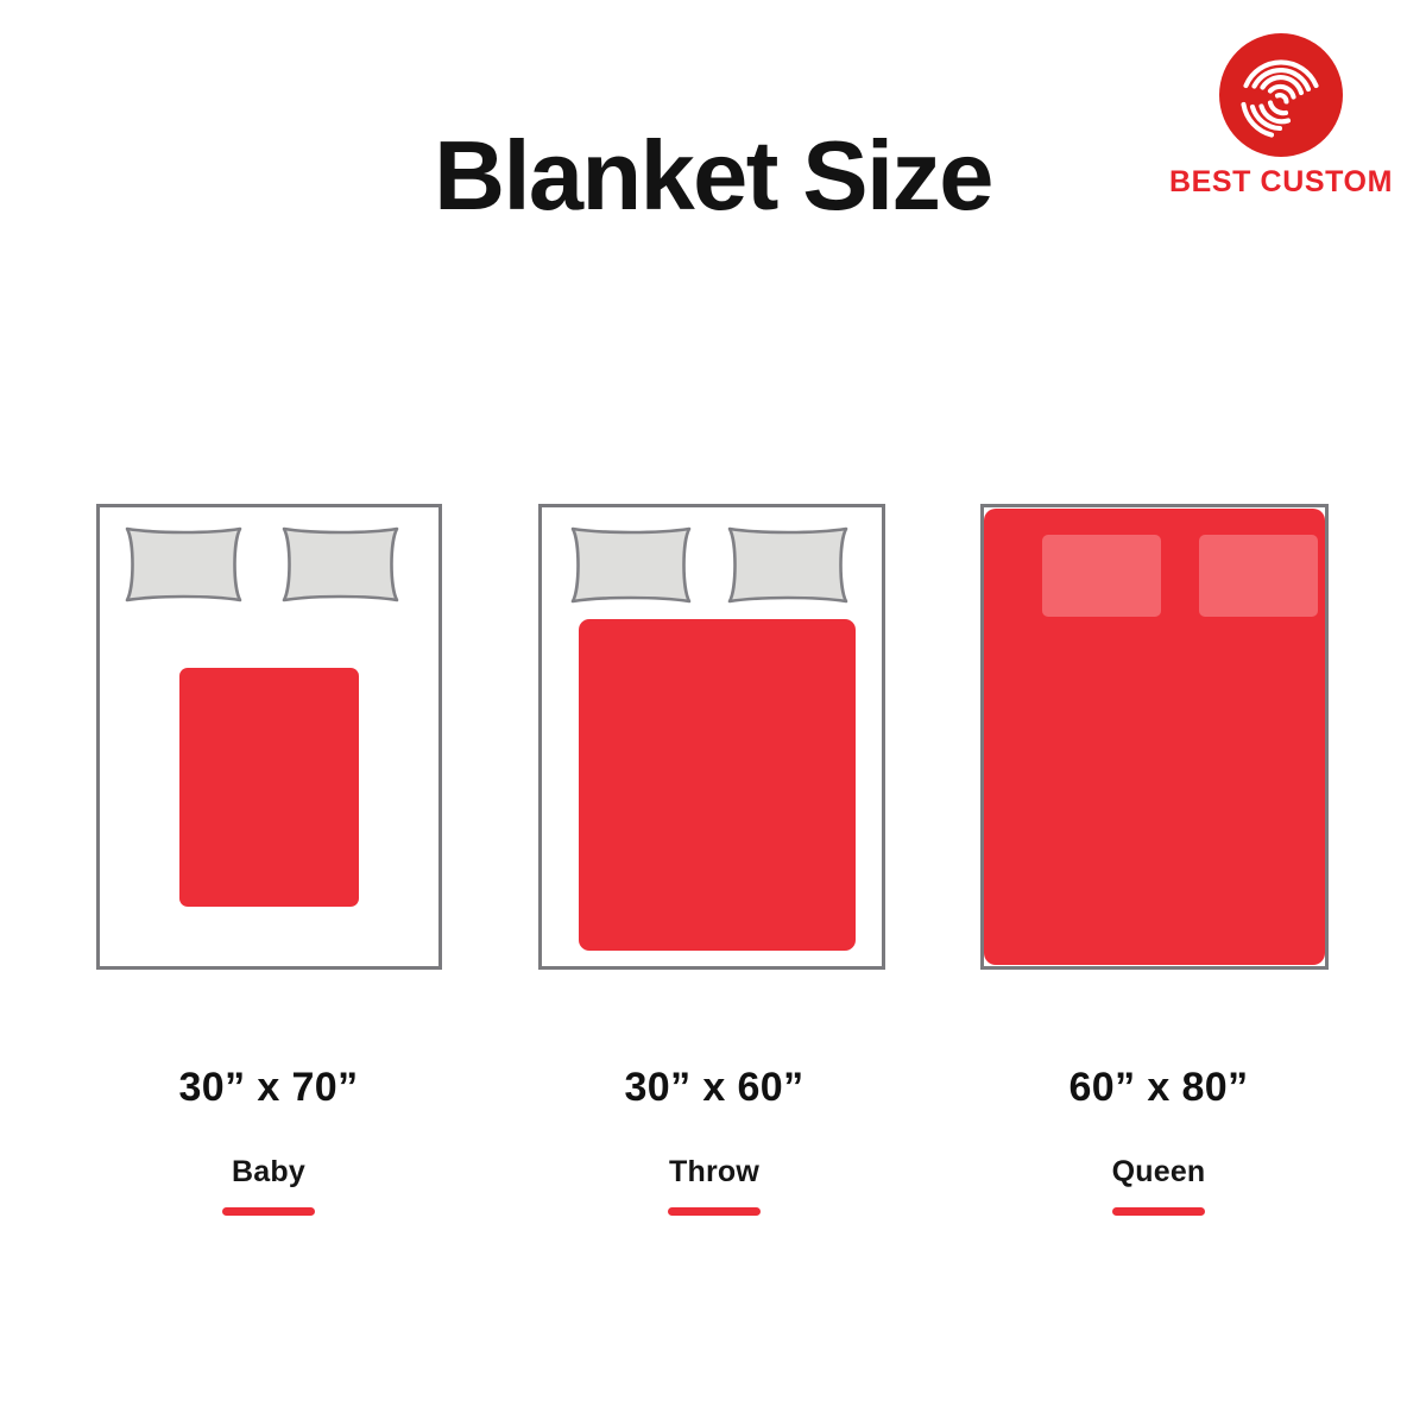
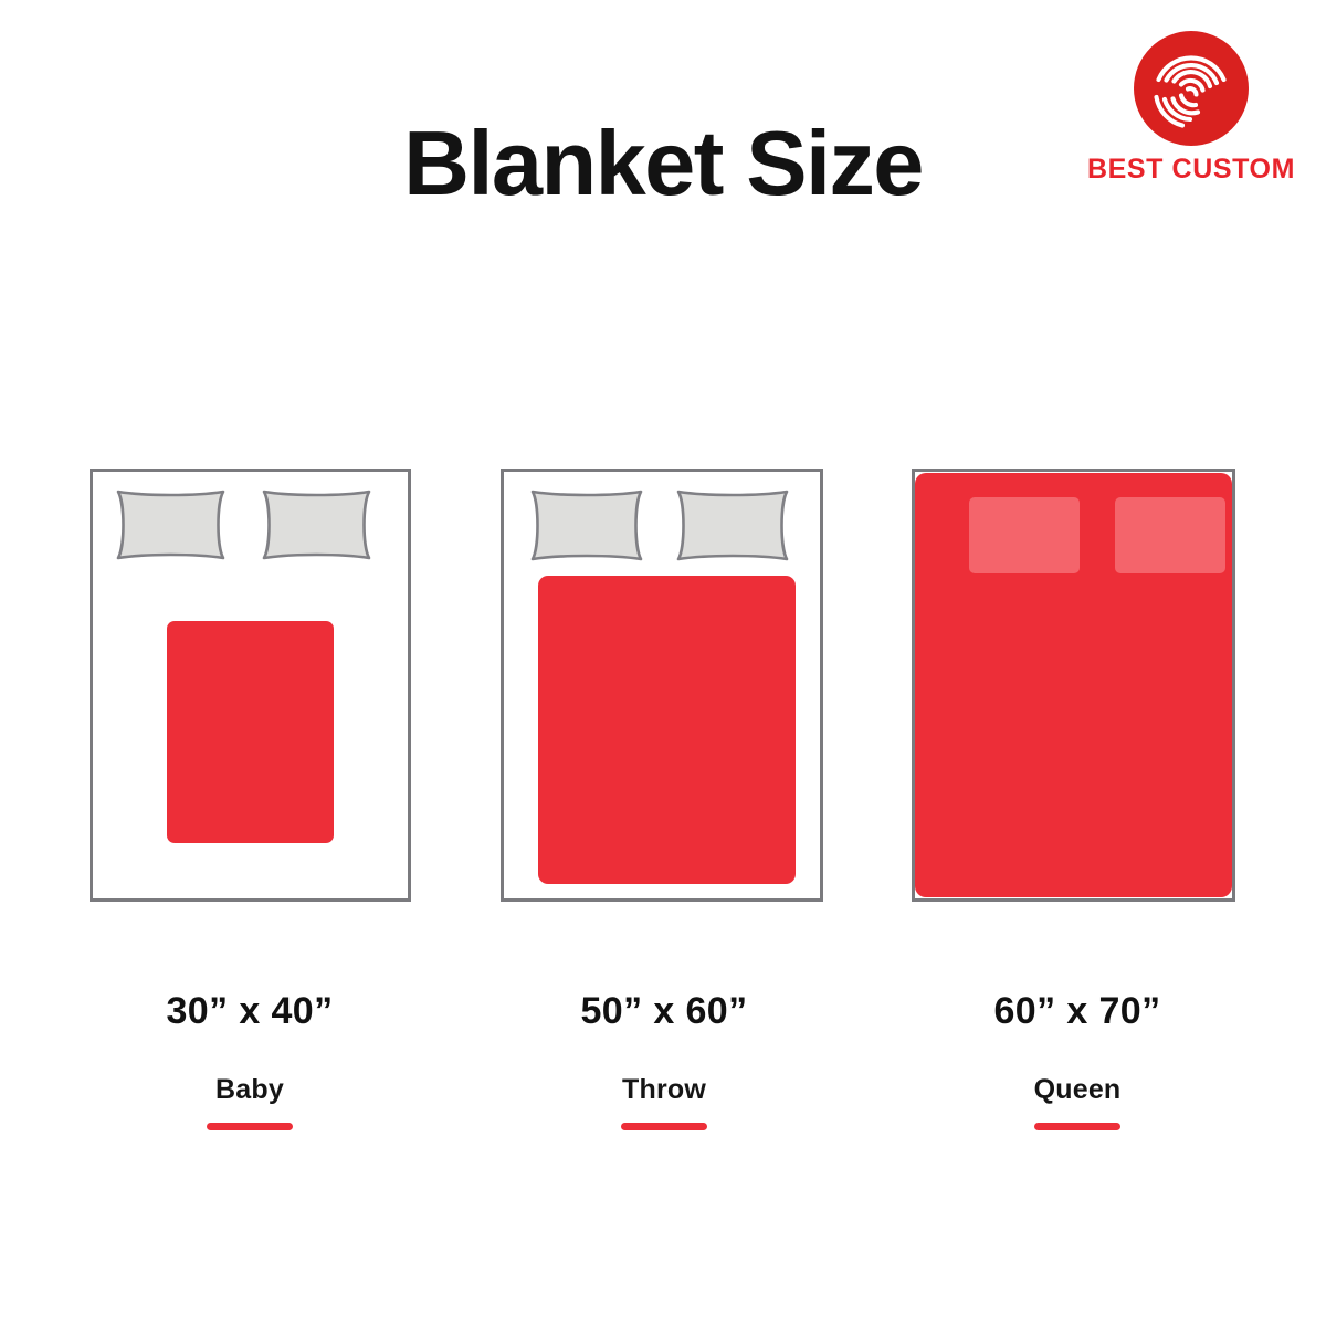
  BEST CUSTOM
  Blanket Size
- 30” x 70”
+ 30” x 40”
  Baby
- 30” x 60”
+ 50” x 60”
  Throw
- 60” x 80”
+ 60” x 70”
  Queen
